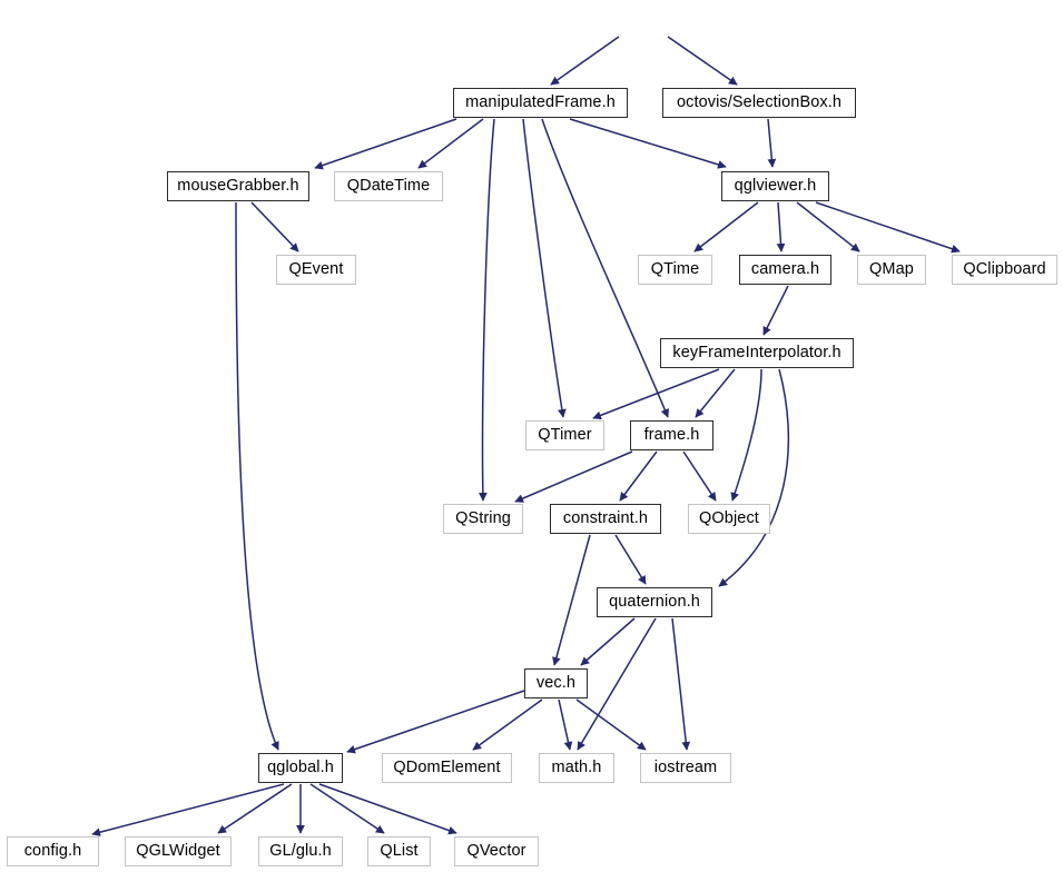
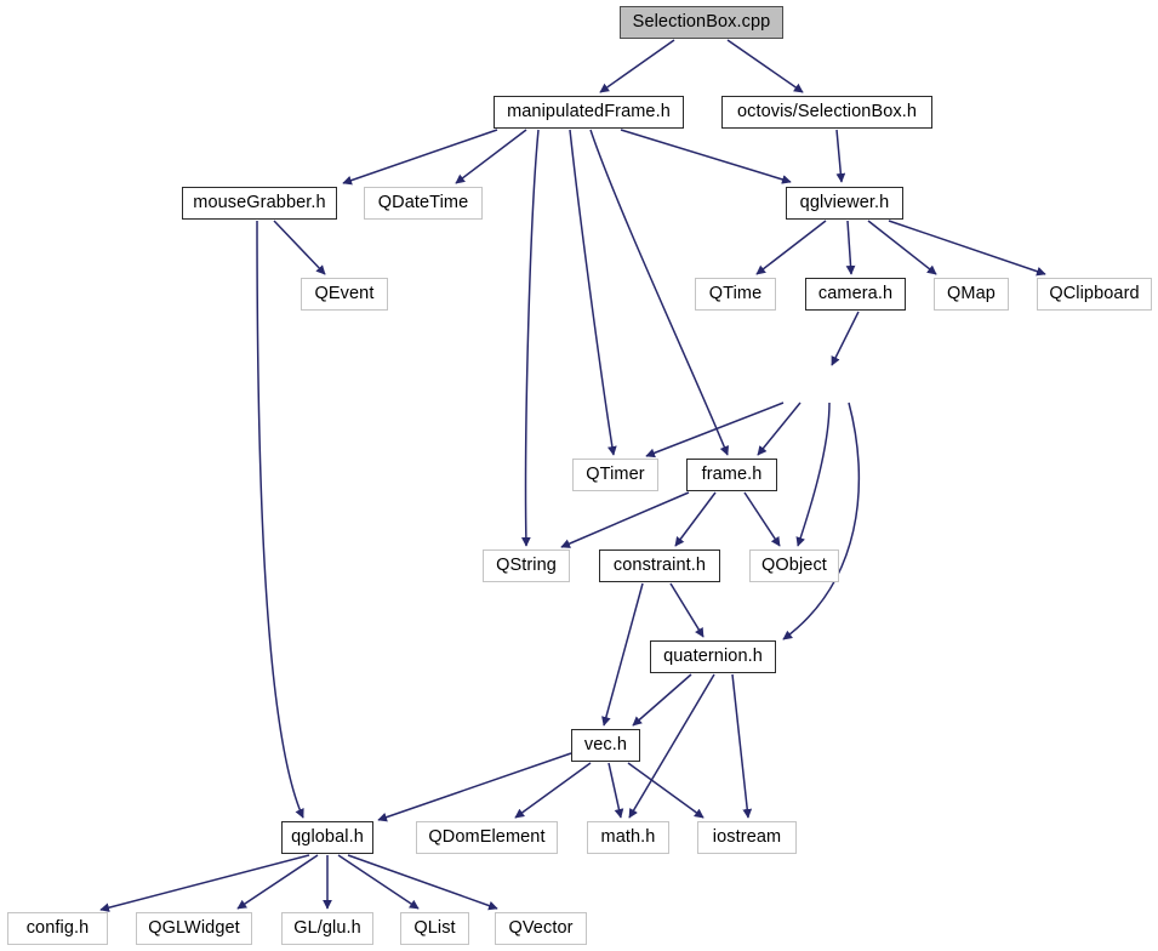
+ SelectionBox.cpp
  manipulatedFrame.h
  octovis/SelectionBox.h
  mouseGrabber.h
  QDateTime
  qglviewer.h
  QEvent
  QTime
  camera.h
  QMap
  QClipboard
- keyFrameInterpolator.h
  QTimer
  frame.h
  QString
  constraint.h
  QObject
  quaternion.h
  vec.h
  qglobal.h
  QDomElement
  math.h
  iostream
  config.h
  QGLWidget
  GL/glu.h
  QList
  QVector
